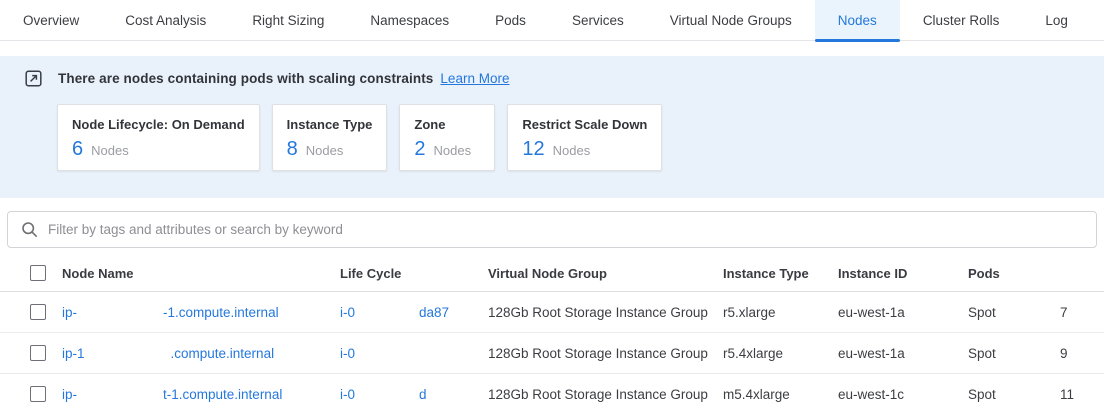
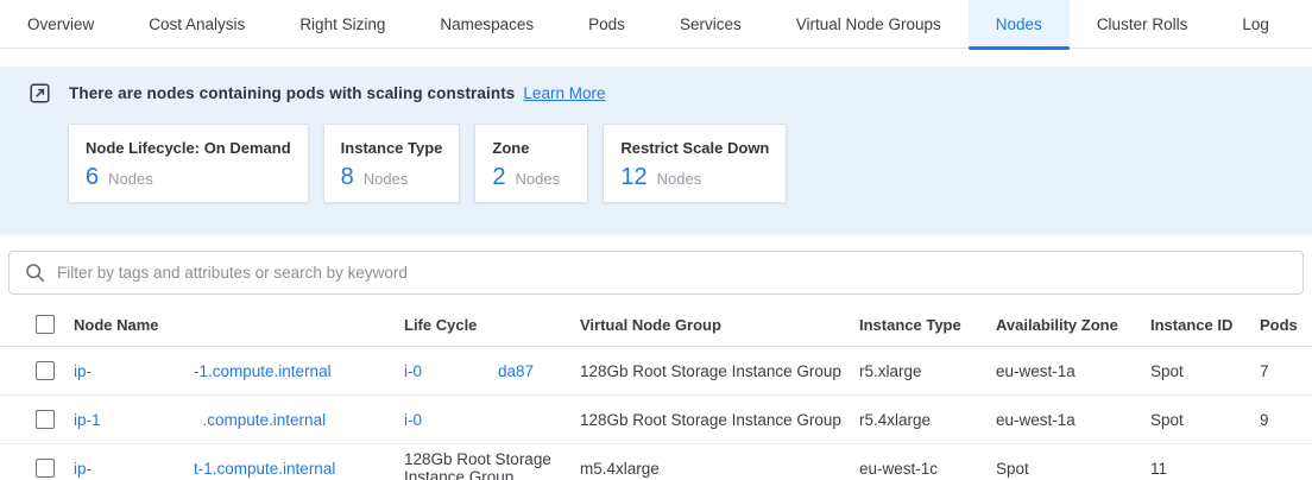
  Overview
  Cost Analysis
  Right Sizing
  Namespaces
  Pods
  Services
  Virtual Node Groups
  Nodes
  Cluster Rolls
  Log
  There are nodes containing pods with scaling constraints
  Learn More
  Node Lifecycle: On Demand
  6
  Nodes
  Instance Type
  8
  Nodes
  Zone
  2
  Nodes
  Restrict Scale Down
  12
  Nodes
  Filter by tags and attributes or search by keyword
  Node Name
  Life Cycle
  Virtual Node Group
  Instance Type
+ Availability Zone
  Instance ID
  Pods
  ip- -1.compute.internal
  i-0 da87
  128Gb Root Storage Instance Group
  r5.xlarge
  eu-west-1a
  Spot
  7
  ip-1 .compute.internal
  i-0
  128Gb Root Storage Instance Group
  r5.4xlarge
  eu-west-1a
  Spot
  9
  ip- t-1.compute.internal
- i-0 d
  128Gb Root Storage Instance Group
  m5.4xlarge
  eu-west-1c
  Spot
  11
